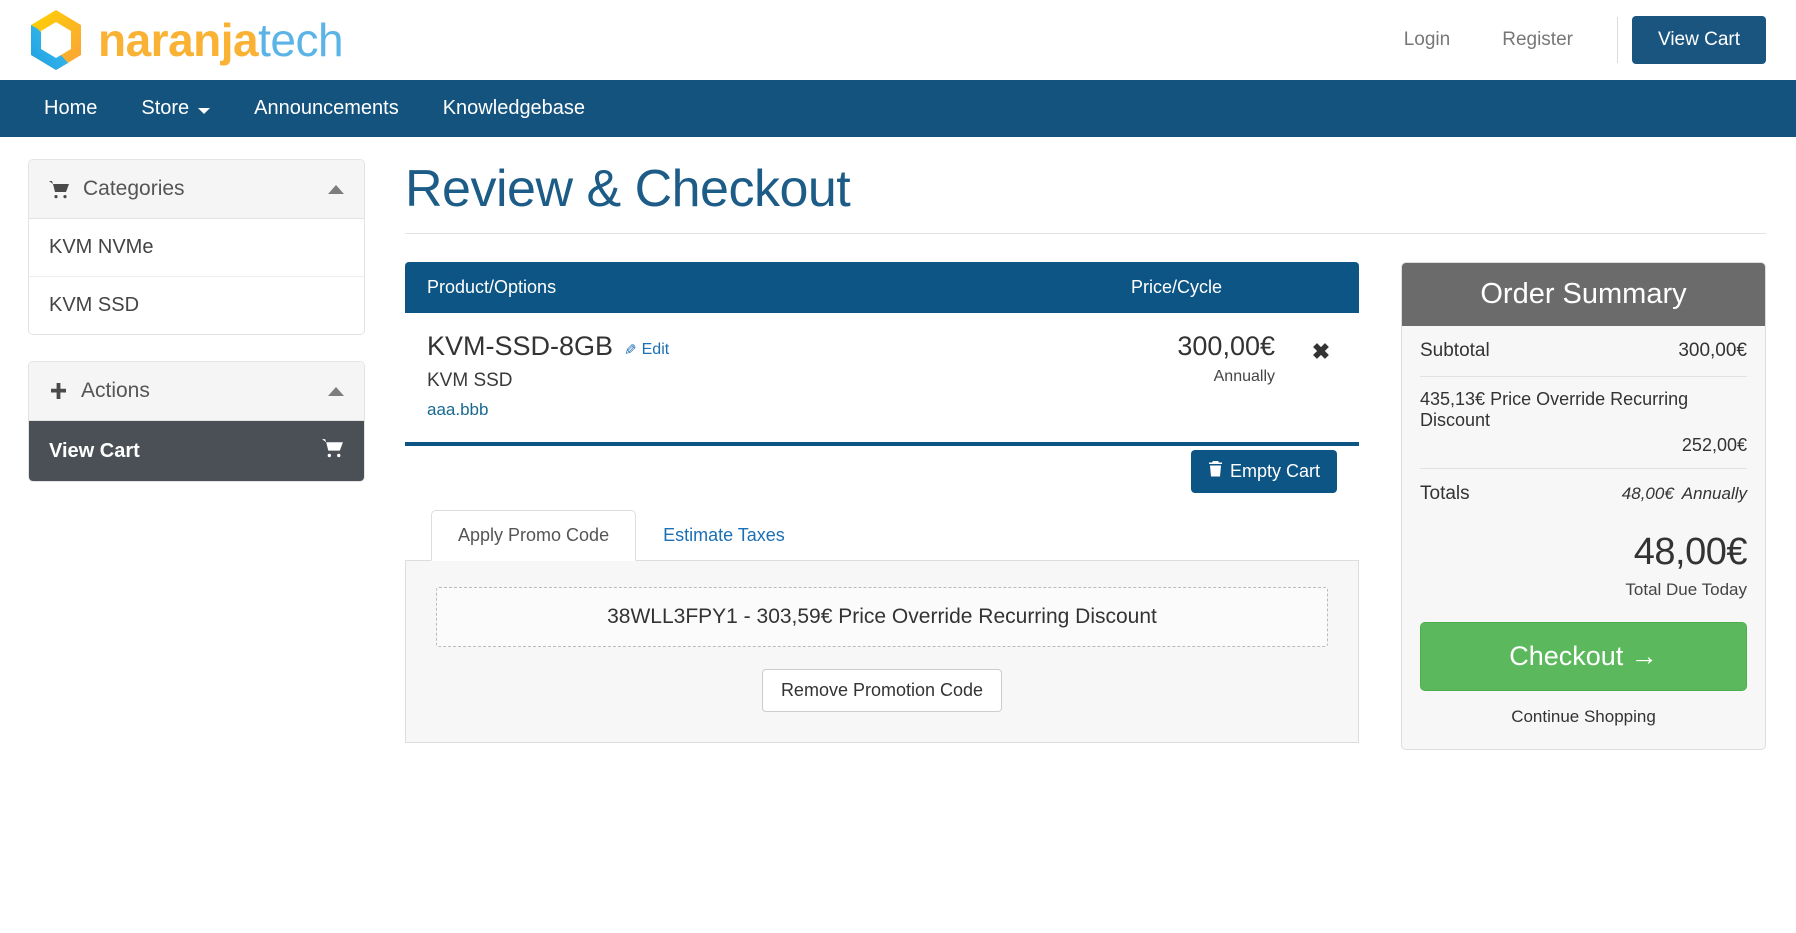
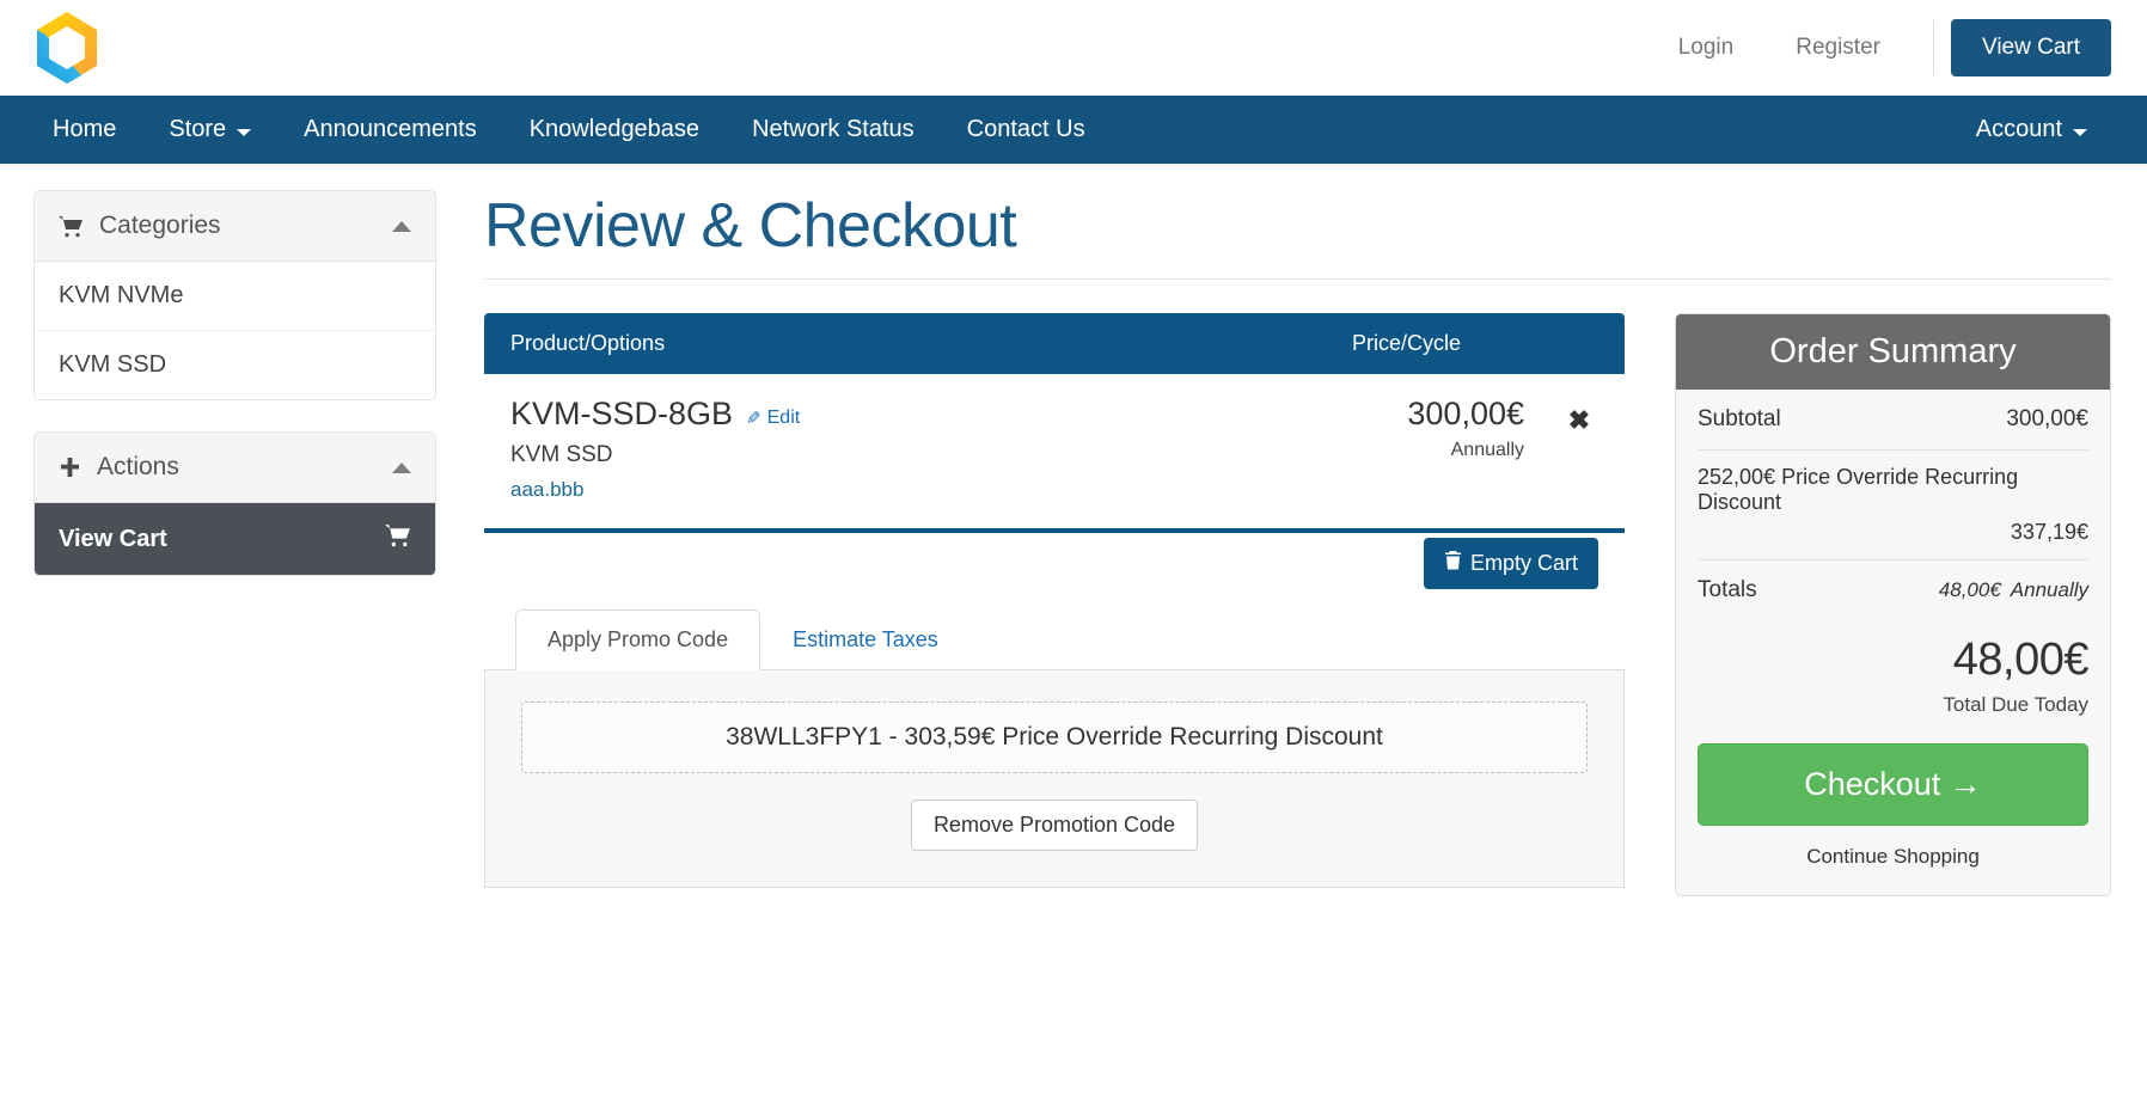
- naranja
- tech
  Login
  Register
  View Cart
  Home
  Store
  Announcements
  Knowledgebase
+ Network Status
+ Contact Us
+ Account
  Categories
  KVM NVMe
  KVM SSD
  Actions
  View Cart
  Review & Checkout
  Product/Options
  Price/Cycle
  KVM-SSD-8GB
  Edit
  KVM SSD
  aaa.bbb
  300,00€
  Annually
  ✖
  Empty Cart
  Apply Promo Code
  Estimate Taxes
  38WLL3FPY1 - 303,59€ Price Override Recurring Discount
  Remove Promotion Code
  Order Summary
  Subtotal
  300,00€
- 435,13€ Price Override Recurring Discount
+ 252,00€ Price Override Recurring Discount
- 252,00€
+ 337,19€
  Totals
  48,00€ Annually
  48,00€
  Total Due Today
  Checkout →
  Continue Shopping
